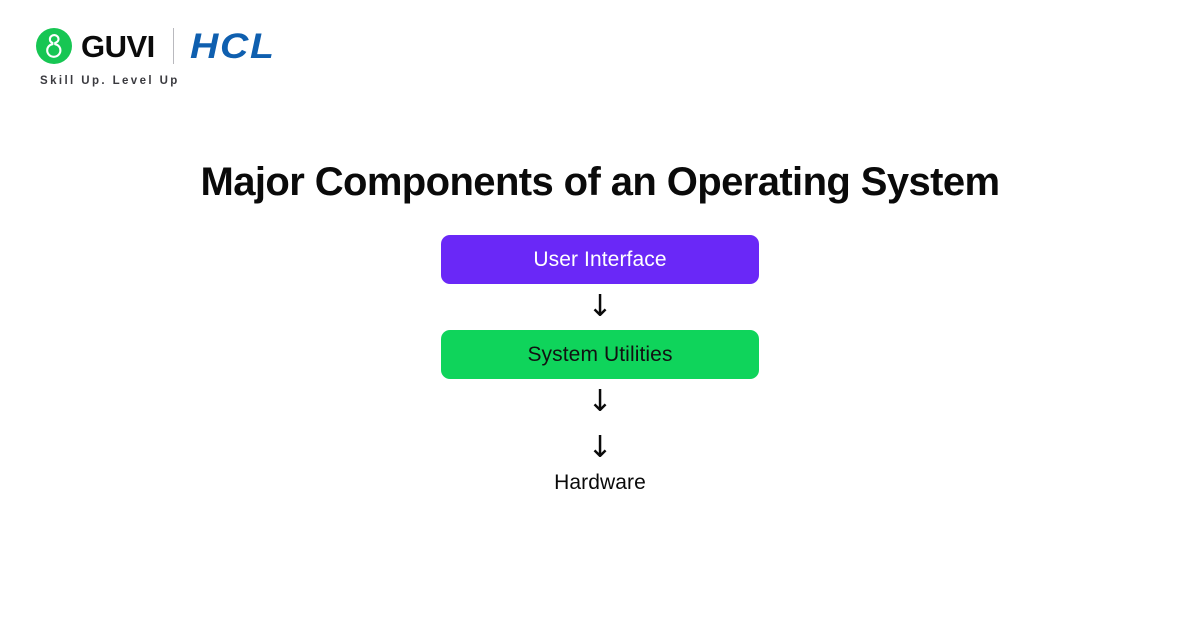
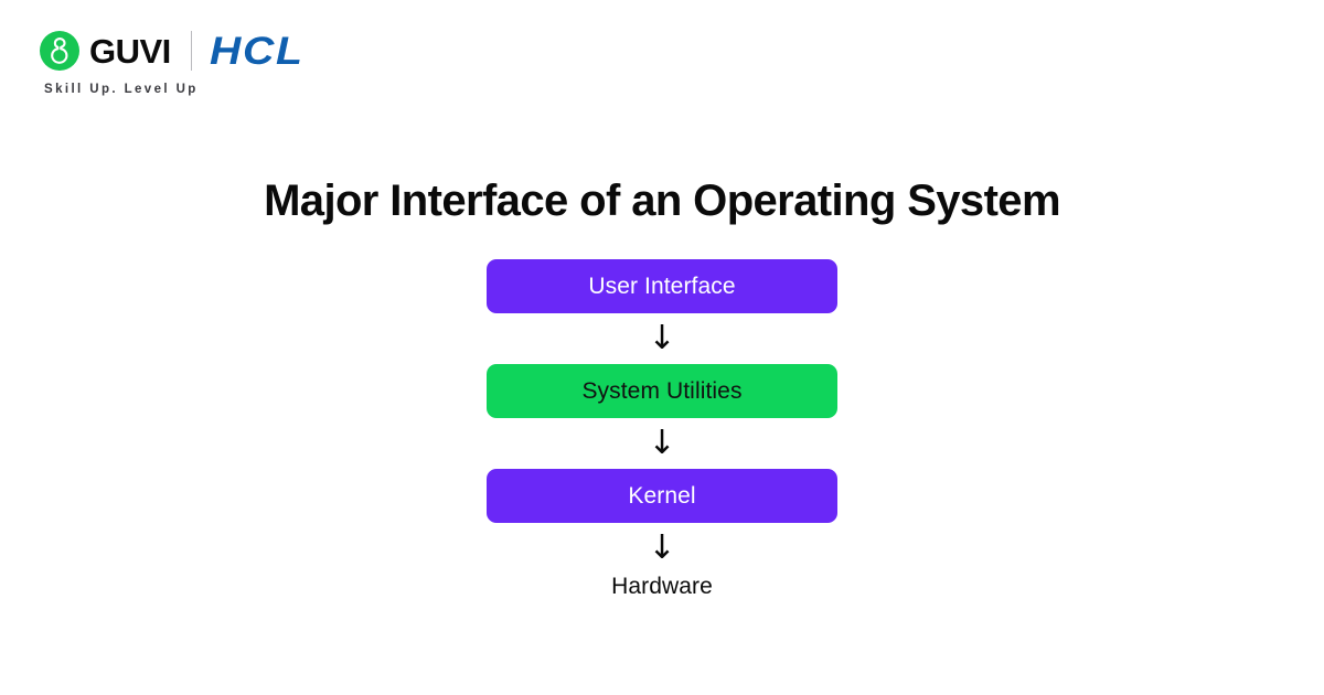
  GUVI
  HCL
  Skill Up. Level Up
- Major Components of an Operating System
+ Major Interface of an Operating System
  User Interface
  ↓
  System Utilities
  ↓
+ Kernel
  ↓
  Hardware
